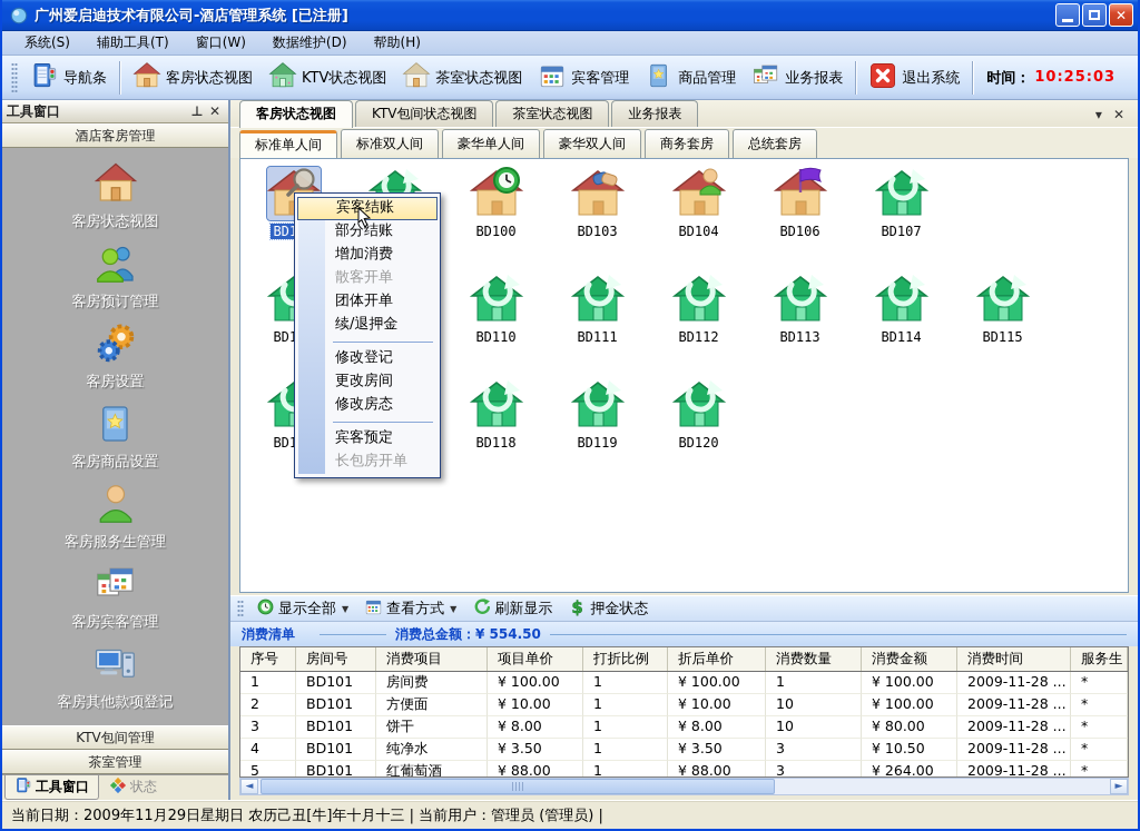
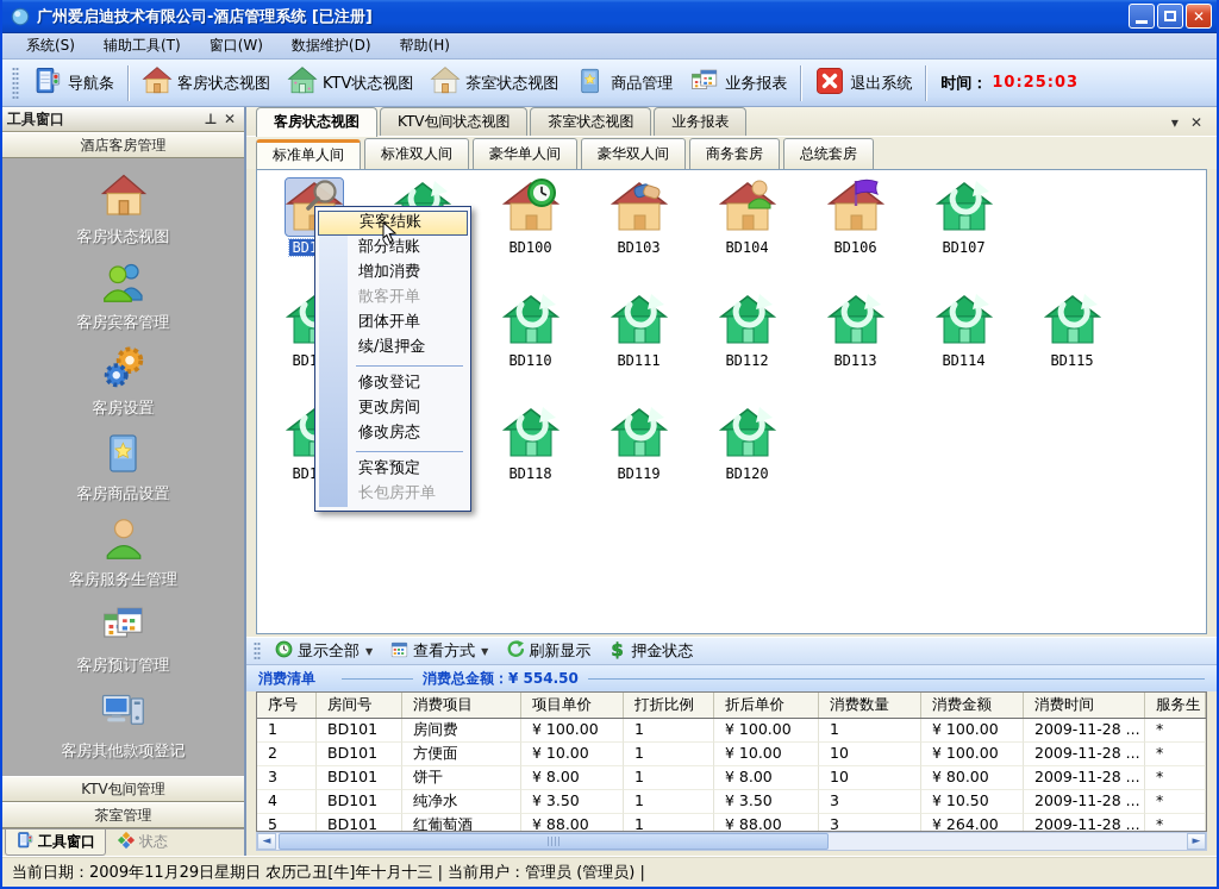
  广州爱启迪技术有限公司-酒店管理系统 [已注册]
  ✕
  系统(S)
  辅助工具(T)
  窗口(W)
  数据维护(D)
  帮助(H)
  导航条
  客房状态视图
  KTV状态视图
  茶室状态视图
- 宾客管理
  商品管理
  业务报表
  退出系统
  时间：
  10:25:03
  工具窗口
  ⊥
  ✕
  酒店客房管理
  客房状态视图
- 客房预订管理
+ 客房宾客管理
  客房设置
  客房商品设置
  客房服务生管理
- 客房宾客管理
+ 客房预订管理
  客房其他款项登记
  KTV包间管理
  茶室管理
  工具窗口
  状态
  客房状态视图
  KTV包间状态视图
  茶室状态视图
  业务报表
  ▾
  ✕
  标准单人间
  标准双人间
  豪华单人间
  豪华双人间
  商务套房
  总统套房
  BD100
  BD103
  BD104
  BD106
  BD107
  BD110
  BD111
  BD112
  BD113
  BD114
  BD115
  BD118
  BD119
  BD120
  宾结账
  部分结账
  增加消费
  散客开单
  团体开单
  续/退押金
  修改登记
  更改房间
  修改房态
  宾客预定
  长包房开单
  显示全部
  ▼
  查看方式
  ▼
  刷新显示
  $
  押金状态
  消费清单
  消费总金额：
  ¥ 554.50
  序号
  房间号
  消费项目
  项目单价
  打折比例
  折后单价
  消费数量
  消费金额
  消费时间
  服务生
  1
  BD101
  房间费
  ¥ 100.00
  1
  ¥ 100.00
  1
  ¥ 100.00
  2009-11-28 ...
  *
  2
  BD101
  方便面
  ¥ 10.00
  1
  ¥ 10.00
  10
  ¥ 100.00
  2009-11-28 ...
  *
  3
  BD101
  饼干
  ¥ 8.00
  1
  ¥ 8.00
  10
  ¥ 80.00
  2009-11-28 ...
  *
  4
  BD101
  纯净水
  ¥ 3.50
  1
  ¥ 3.50
  3
  ¥ 10.50
  2009-11-28 ...
  *
  5
  BD101
  红葡萄酒
  ¥ 88.00
  1
  ¥ 88.00
  3
  ¥ 264.00
  2009-11-28 ...
  *
  ◄
  ►
  当前日期：2009年11月29日星期日 农历己丑[牛]年十月十三 | 当前用户：管理员 (管理员) |
